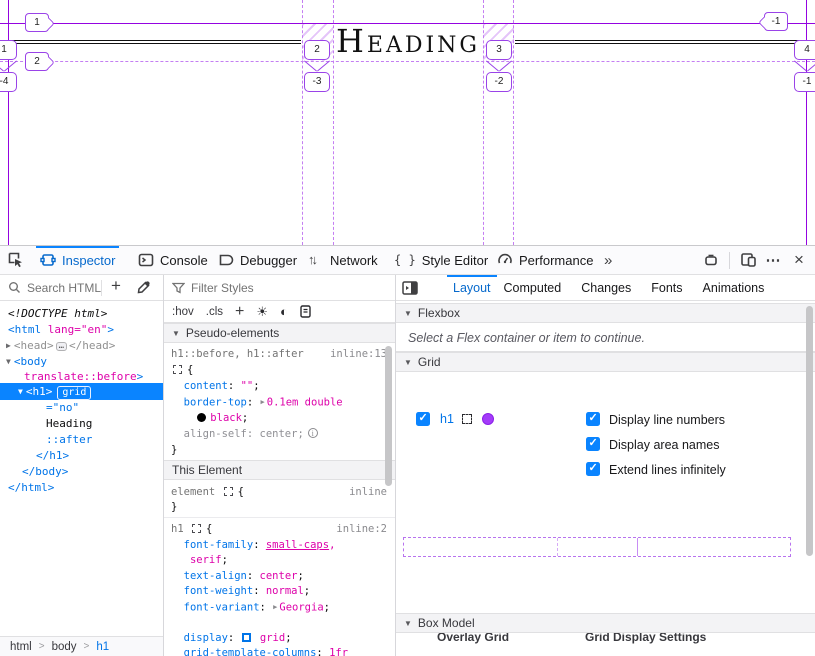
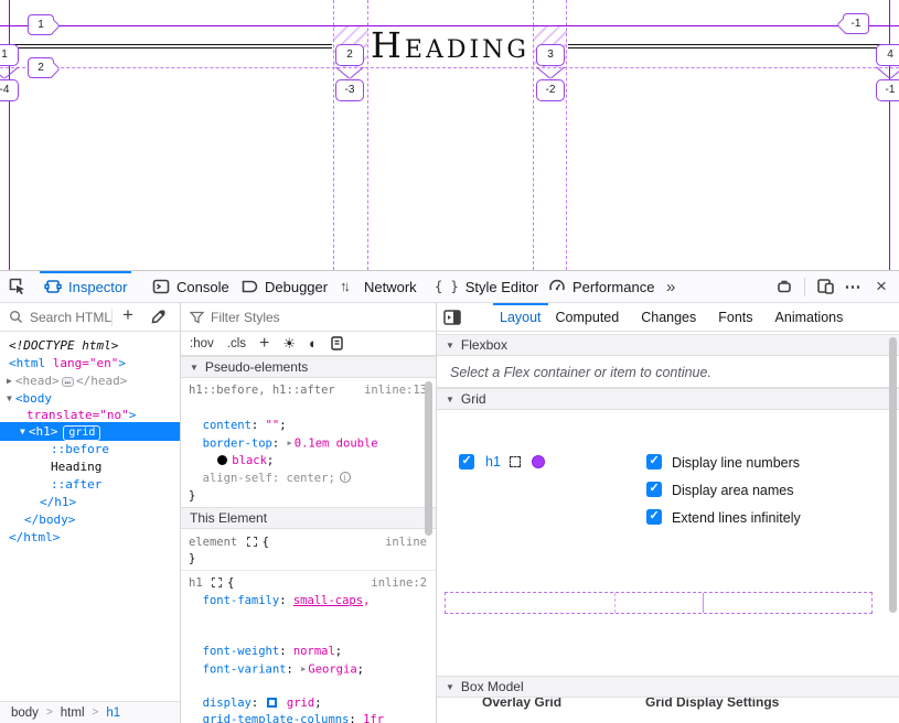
  Heading
  1
  2
  -1
  1
  -4
  2
  -3
  3
  -2
  4
  -1
  Inspector
  Console
  Debugger
  ↑↓
  Network
  { }
  Style Editor
  Performance
  »
  ⋯
  ×
  Search HTML
  +
  <!DOCTYPE html>
  <html lang="en">
  ▶ <head> … </head>
  ▼ <body
- translate::before>
+ translate="no">
  ▼ <h1> grid
- ="no"
+ ::before
  Heading
  ::after
  </h1>
  </body>
  </html>
- html
+ body
  >
- body
+ html
  >
  h1
  Filter Styles
  :hov
  .cls
  +
  ☀
  ◐
  ▼
  Pseudo-elements
  inline:13
  h1::before, h1::after
- {
  content: "";
  border-top: ▶ 0.1em double
  black;
  align-self: center;
  }
  This Element
  inline
  element {
  }
  inline:2
  h1 {
  font-family: small-caps,
- serif;
- text-align: center;
  font-weight: normal;
  font-variant: ▶ Georgia;
  display: grid;
  grid-template-columns: 1fr
  Layout
  Computed
  Changes
  Fonts
  Animations
  ▼
  Flexbox
  Select a Flex container or item to continue.
  ▼
  Grid
  Overlay Grid
  Grid Display Settings
  h1
  Display line numbers
  Display area names
  Extend lines infinitely
  ▼
  Box Model
